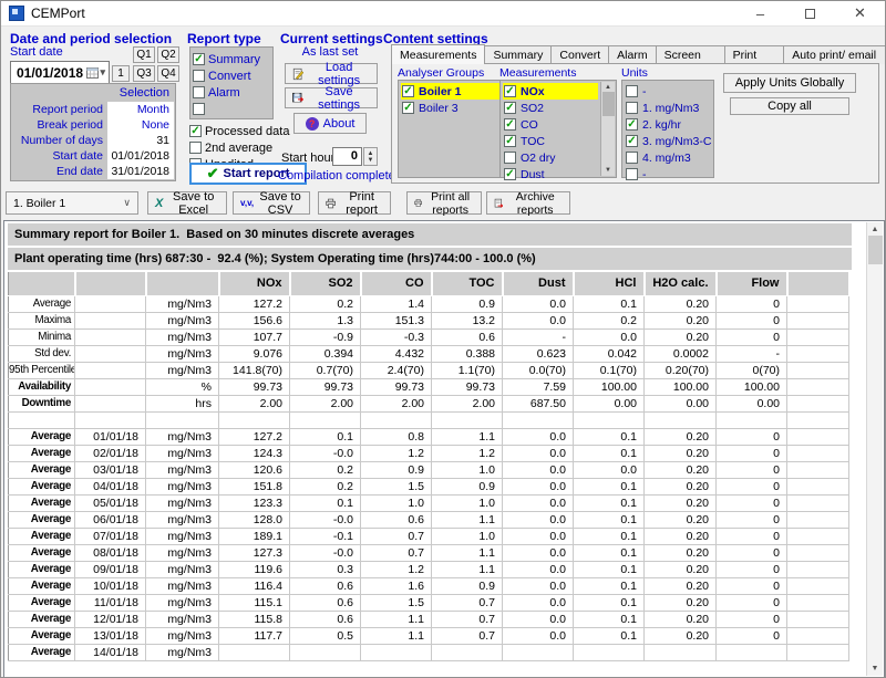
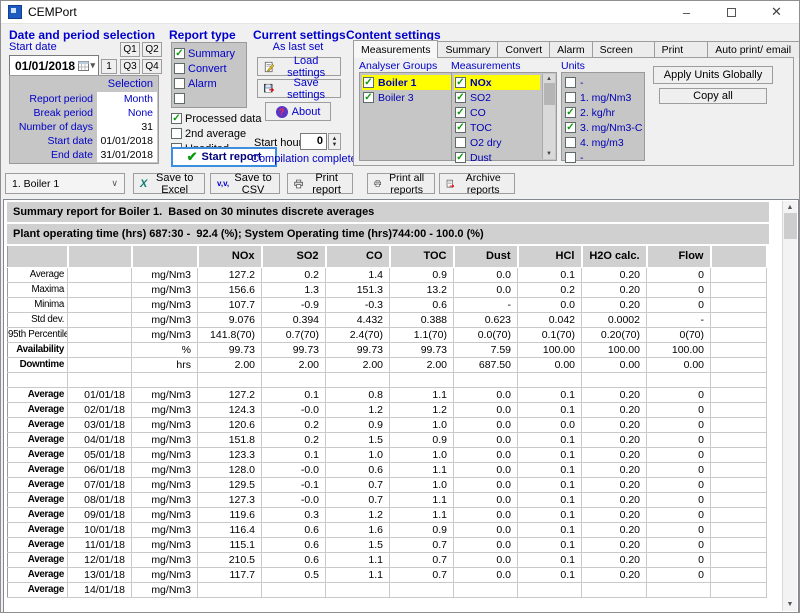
  CEMPort
  –
  ✕
  Date and period selection
  Start date
  01/01/2018
  ▾
  1
  Q1
  Q2
  Q3
  Q4
  Selection
  Report period
  Month
  Break period
  None
  Number of days
  31
  Start date
  01/01/2018
  End date
  31/01/2018
  Report type
  ✓
  Summary
  Convert
  Alarm
  ✓
  Processed data
  2nd average
  ✔
  Start report
  Current settings
  As last set
  Load settings
  Save settings
  ?
  About
  Start hou
  0
  Compilation complet
  Content settings
  Measurements
  Summary
  Convert
  Alarm
  Auto print/ email
  Analyser Groups
  ✓
  Boiler 1
  ✓
  Boiler 3
  Measurements
  ✓
  NOx
  ✓
  SO2
  ✓
  CO
  ✓
  TOC
  O2 dry
  ✓
  Dust
  Units
  -
  1. mg/Nm3
  ✓
  2. kg/hr
  ✓
  3. mg/Nm3-C
  4. mg/m3
  -
  Apply Units Globally
  Copy all
  1. Boiler 1
  ∨
  X
  Save to Excel
  v,v,
  Save to CSV
  Print report
  Print all reports
  Archive reports
  Summary report for Boiler 1. Based on 30 minutes discrete averages
  Plant operating time (hrs) 687:30 - 92.4 (%); System Operating time (hrs)744:00 - 100.0 (%)
  			NOx	SO2	CO	TOC	Dust	HCl	H2O calc.	Flow
  Average		mg/Nm3	127.2	0.2	1.4	0.9	0.0	0.1	0.20	0
  Maxima		mg/Nm3	156.6	1.3	151.3	13.2	0.0	0.2	0.20	0
  Minima		mg/Nm3	107.7	-0.9	-0.3	0.6	-	0.0	0.20	0
  Std dev.		mg/Nm3	9.076	0.394	4.432	0.388	0.623	0.042	0.0002	-
  95th Percentile		mg/Nm3	141.8(70)	0.7(70)	2.4(70)	1.1(70)	0.0(70)	0.1(70)	0.20(70)	0(70)
  Availability		%	99.73	99.73	99.73	99.73	7.59	100.00	100.00	100.00
  Downtime		hrs	2.00	2.00	2.00	2.00	687.50	0.00	0.00	0.00
  Average	01/01/18	mg/Nm3	127.2	0.1	0.8	1.1	0.0	0.1	0.20	0
  Average	02/01/18	mg/Nm3	124.3	-0.0	1.2	1.2	0.0	0.1	0.20	0
  Average	03/01/18	mg/Nm3	120.6	0.2	0.9	1.0	0.0	0.0	0.20	0
  Average	04/01/18	mg/Nm3	151.8	0.2	1.5	0.9	0.0	0.1	0.20	0
  Average	05/01/18	mg/Nm3	123.3	0.1	1.0	1.0	0.0	0.1	0.20	0
  Average	06/01/18	mg/Nm3	128.0	-0.0	0.6	1.1	0.0	0.1	0.20	0
- Average	07/01/18	mg/Nm3	189.1	-0.1	0.7	1.0	0.0	0.1	0.20	0
+ Average	07/01/18	mg/Nm3	129.5	-0.1	0.7	1.0	0.0	0.1	0.20	0
  Average	08/01/18	mg/Nm3	127.3	-0.0	0.7	1.1	0.0	0.1	0.20	0
  Average	09/01/18	mg/Nm3	119.6	0.3	1.2	1.1	0.0	0.1	0.20	0
  Average	10/01/18	mg/Nm3	116.4	0.6	1.6	0.9	0.0	0.1	0.20	0
  Average	11/01/18	mg/Nm3	115.1	0.6	1.5	0.7	0.0	0.1	0.20	0
- Average	12/01/18	mg/Nm3	115.8	0.6	1.1	0.7	0.0	0.1	0.20	0
+ Average	12/01/18	mg/Nm3	210.5	0.6	1.1	0.7	0.0	0.1	0.20	0
  Average	13/01/18	mg/Nm3	117.7	0.5	1.1	0.7	0.0	0.1	0.20	0
  Average	14/01/18	mg/Nm3
